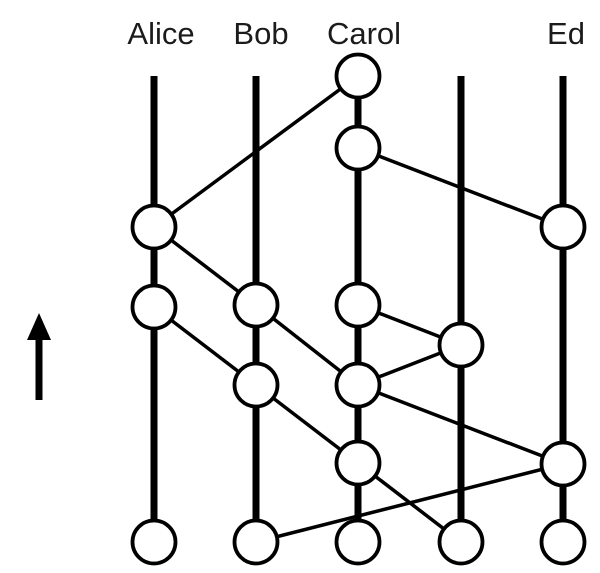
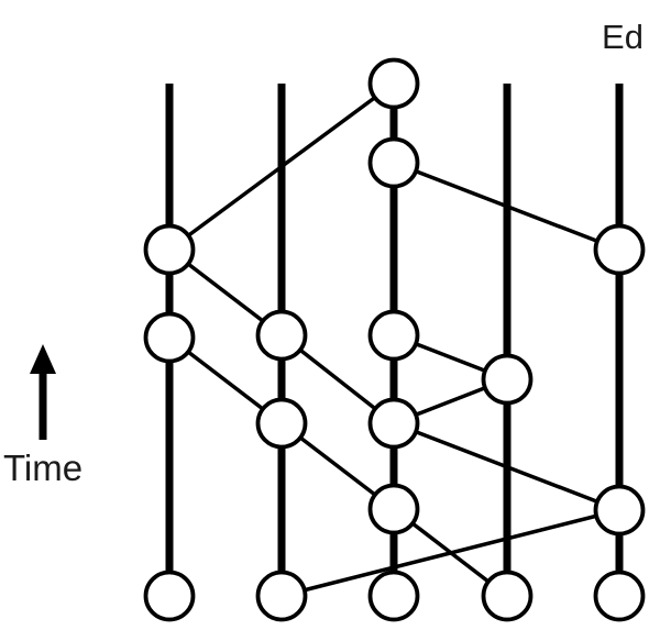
- Alice
- Bob
- Carol
  Ed
+ Time
